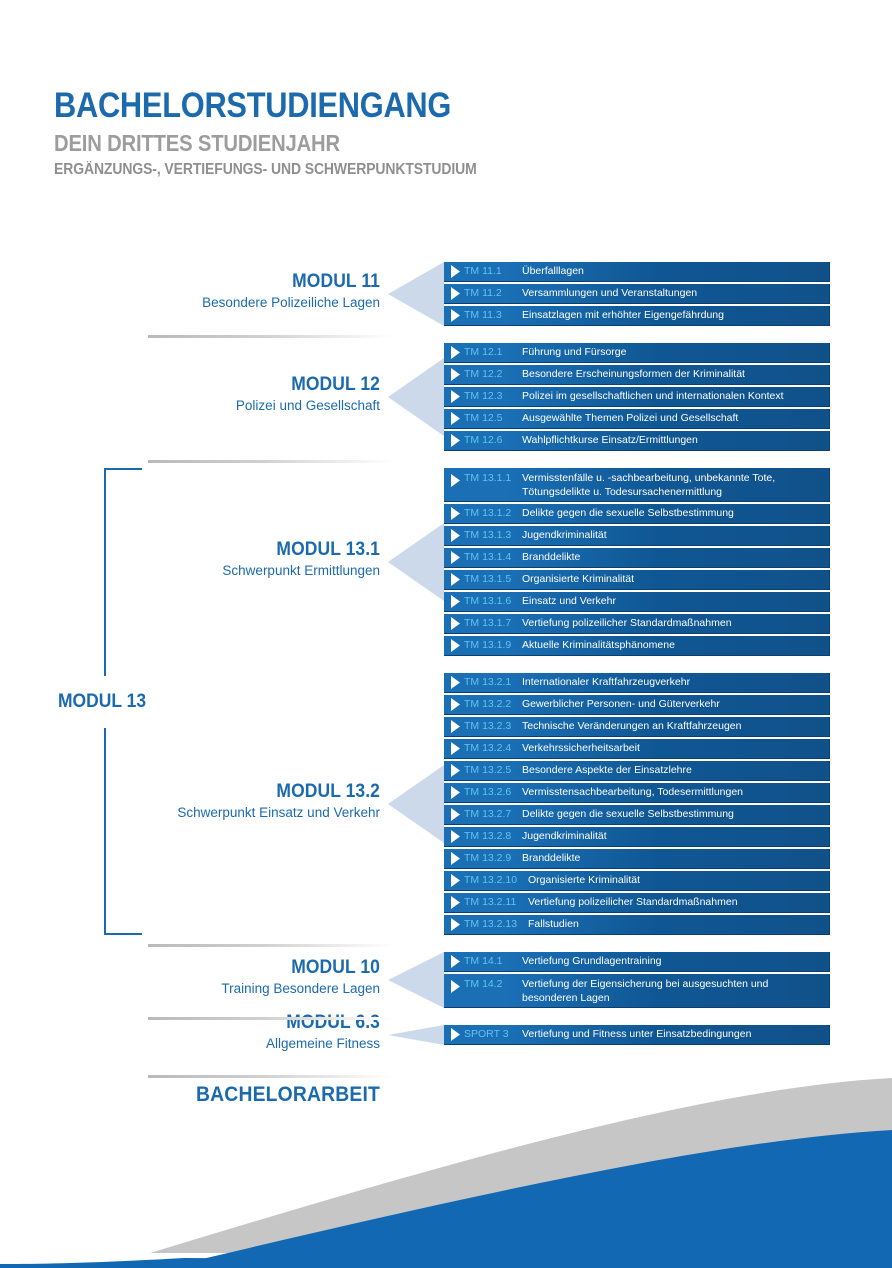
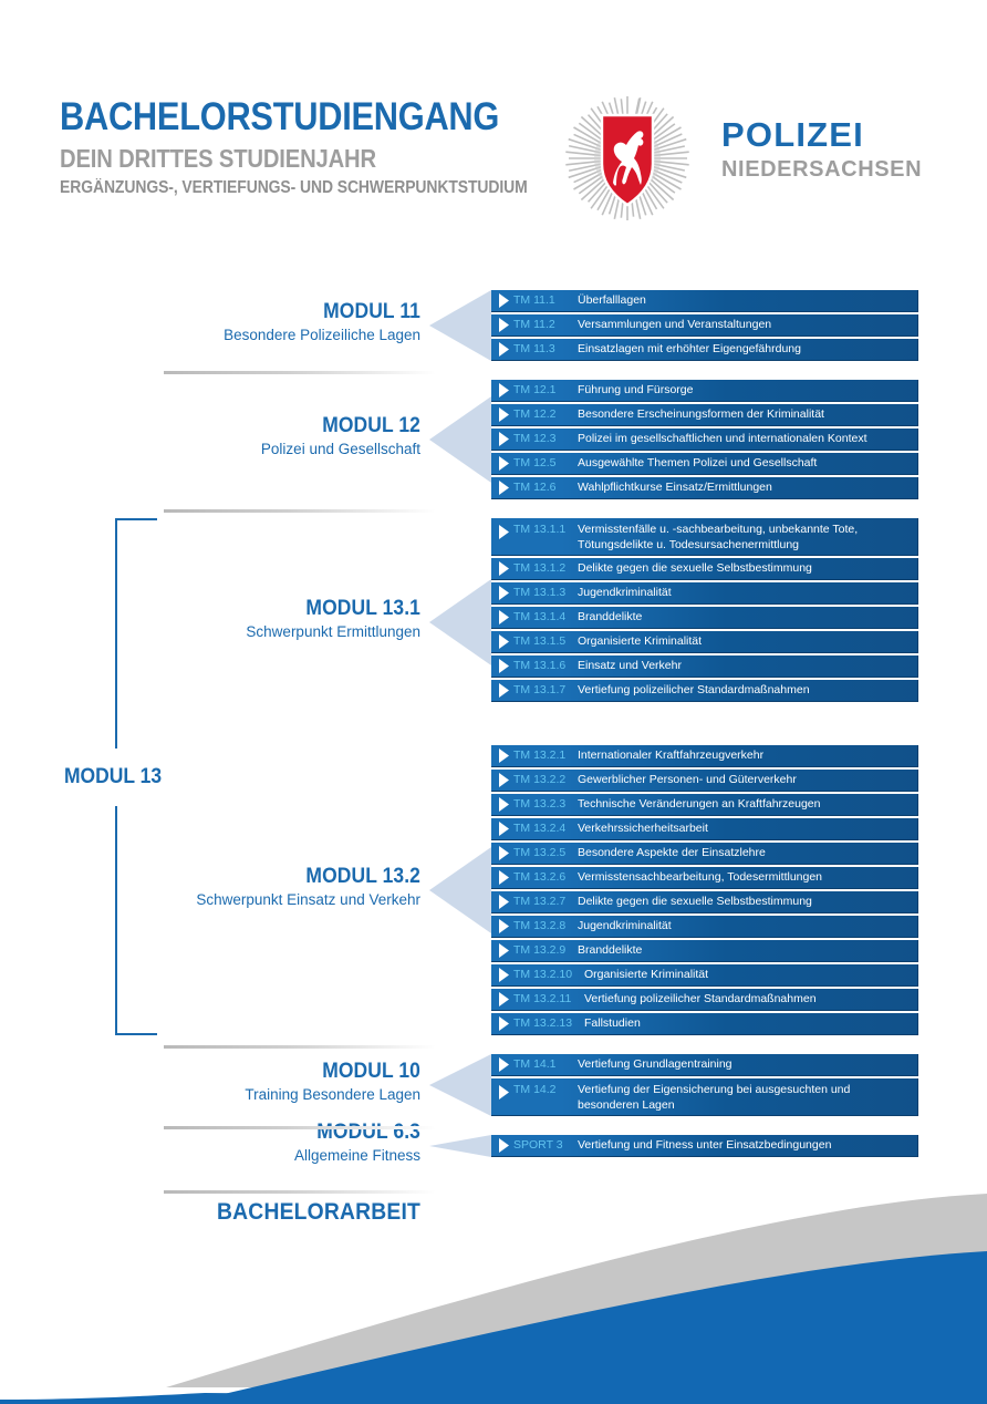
  BACHELORSTUDIENGANG
  DEIN DRITTES STUDIENJAHR
  ERGÄNZUNGS-, VERTIEFUNGS- UND SCHWERPUNKTSTUDIUM
+ POLIZEI
+ NIEDERSACHSEN
  MODUL 11
  Besondere Polizeiliche Lagen
  TM 11.1
  Überfalllagen
  TM 11.2
  Versammlungen und Veranstaltungen
  TM 11.3
  Einsatzlagen mit erhöhter Eigengefährdung
  MODUL 12
  Polizei und Gesellschaft
  TM 12.1
  Führung und Fürsorge
  TM 12.2
  Besondere Erscheinungsformen der Kriminalität
  TM 12.3
  Polizei im gesellschaftlichen und internationalen Kontext
  TM 12.5
  Ausgewählte Themen Polizei und Gesellschaft
  TM 12.6
  Wahlpflichtkurse Einsatz/Ermittlungen
  MODUL 13.1
  Schwerpunkt Ermittlungen
  TM 13.1.1
  Vermisstenfälle u. -sachbearbeitung, unbekannte Tote,
  Tötungsdelikte u. Todesursachenermittlung
  TM 13.1.2
  Delikte gegen die sexuelle Selbstbestimmung
  TM 13.1.3
  Jugendkriminalität
  TM 13.1.4
  Branddelikte
  TM 13.1.5
  Organisierte Kriminalität
  TM 13.1.6
  Einsatz und Verkehr
  TM 13.1.7
  Vertiefung polizeilicher Standardmaßnahmen
- TM 13.1.9
- Aktuelle Kriminalitätsphänomene
  MODUL 13.2
  Schwerpunkt Einsatz und Verkehr
  TM 13.2.1
  Internationaler Kraftfahrzeugverkehr
  TM 13.2.2
  Gewerblicher Personen- und Güterverkehr
  TM 13.2.3
  Technische Veränderungen an Kraftfahrzeugen
  TM 13.2.4
  Verkehrssicherheitsarbeit
  TM 13.2.5
  Besondere Aspekte der Einsatzlehre
  TM 13.2.6
  Vermisstensachbearbeitung, Todesermittlungen
  TM 13.2.7
  Delikte gegen die sexuelle Selbstbestimmung
  TM 13.2.8
  Jugendkriminalität
  TM 13.2.9
  Branddelikte
  TM 13.2.10
  Organisierte Kriminalität
  TM 13.2.11
  Vertiefung polizeilicher Standardmaßnahmen
  TM 13.2.13
  Fallstudien
  MODUL 10
  Training Besondere Lagen
  TM 14.1
  Vertiefung Grundlagentraining
  TM 14.2
  Vertiefung der Eigensicherung bei ausgesuchten und
  besonderen Lagen
  MODUL 6.3
  Allgemeine Fitness
  SPORT 3
  Vertiefung und Fitness unter Einsatzbedingungen
  MODUL 13
  BACHELORARBEIT
